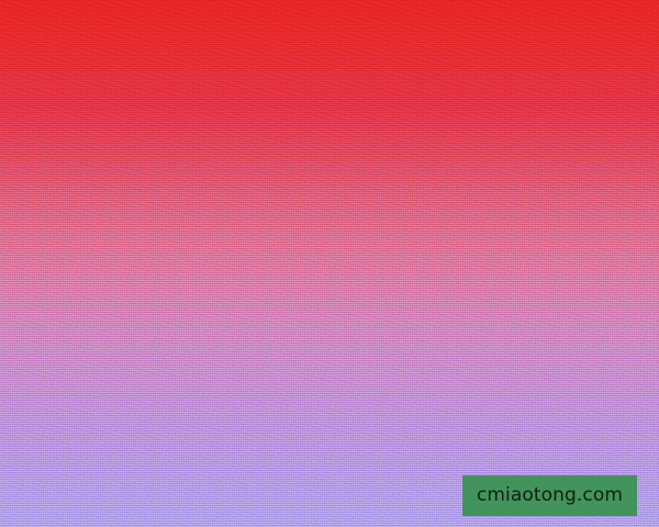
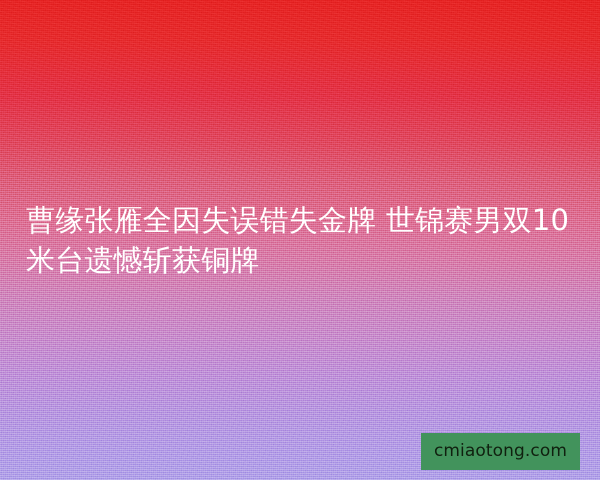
+ 曹缘张雁全因失误错失金牌 世锦赛男双10米台遗憾斩获铜牌
  cmiaotong.com
